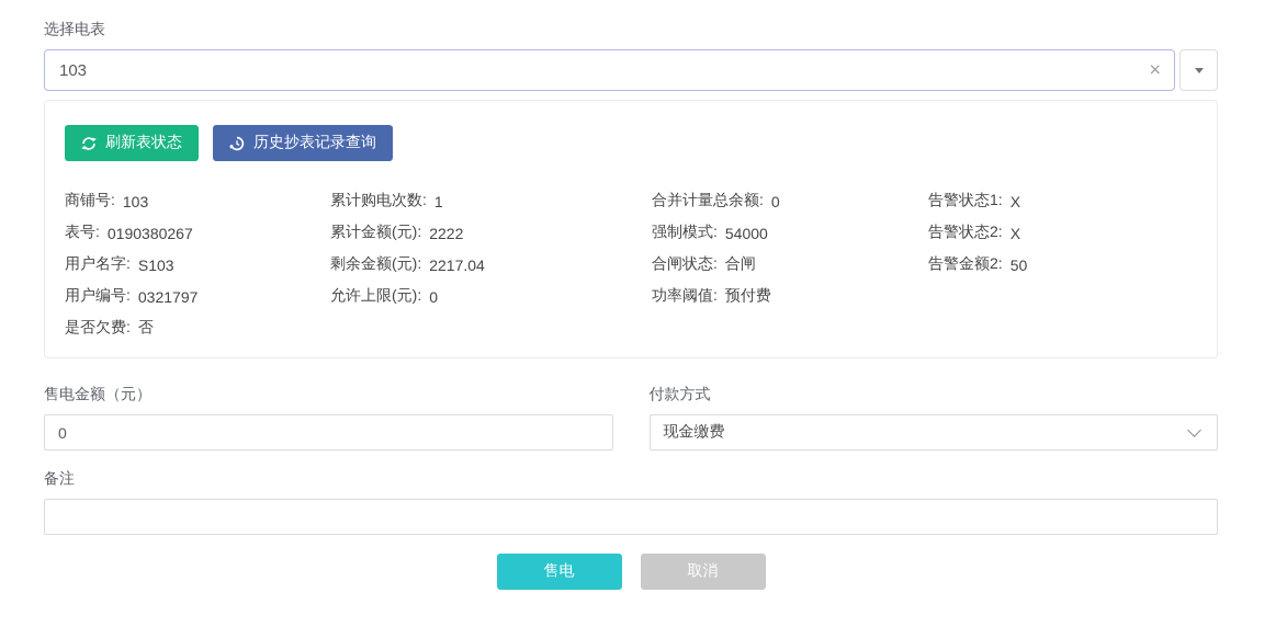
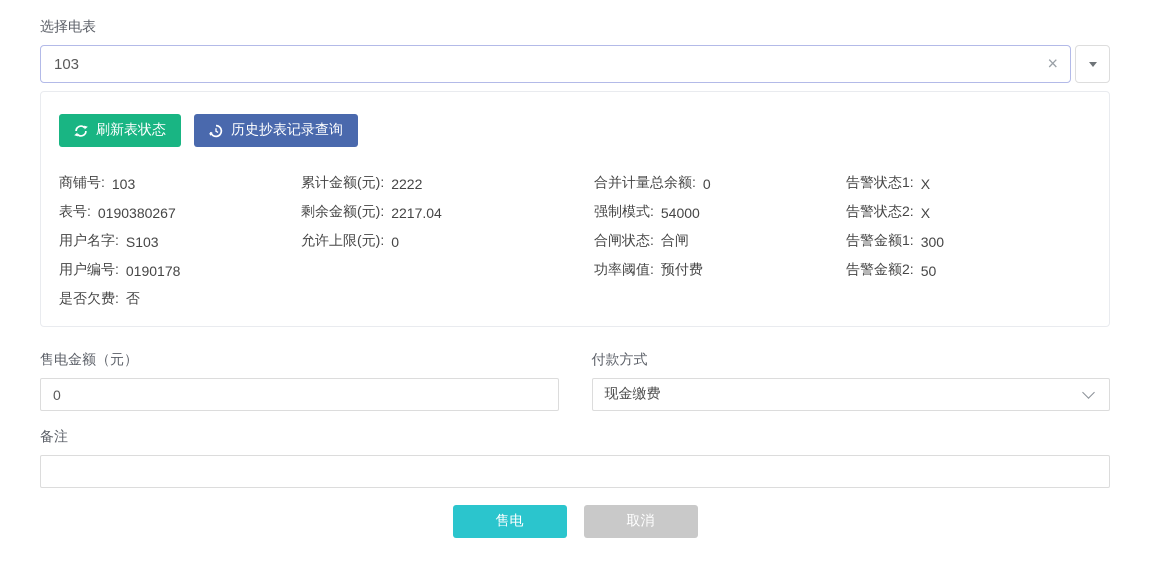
  选择电表
  103
  ×
  刷新表状态
  历史抄表记录查询
  商铺号:
  103
  表号:
  0190380267
  用户名字:
  S103
  用户编号:
- 0321797
+ 0190178
  是否欠费:
  否
- 累计购电次数:
- 1
  累计金额(元):
  2222
  剩余金额(元):
  2217.04
  允许上限(元):
  0
  合并计量总余额:
  0
  强制模式:
  54000
  合闸状态:
  合闸
  功率阈值:
  预付费
  告警状态1:
  X
  告警状态2:
  X
+ 告警金额1:
+ 300
  告警金额2:
  50
  售电金额（元）
  0
  付款方式
  现金缴费
  备注
  售电
  取消
